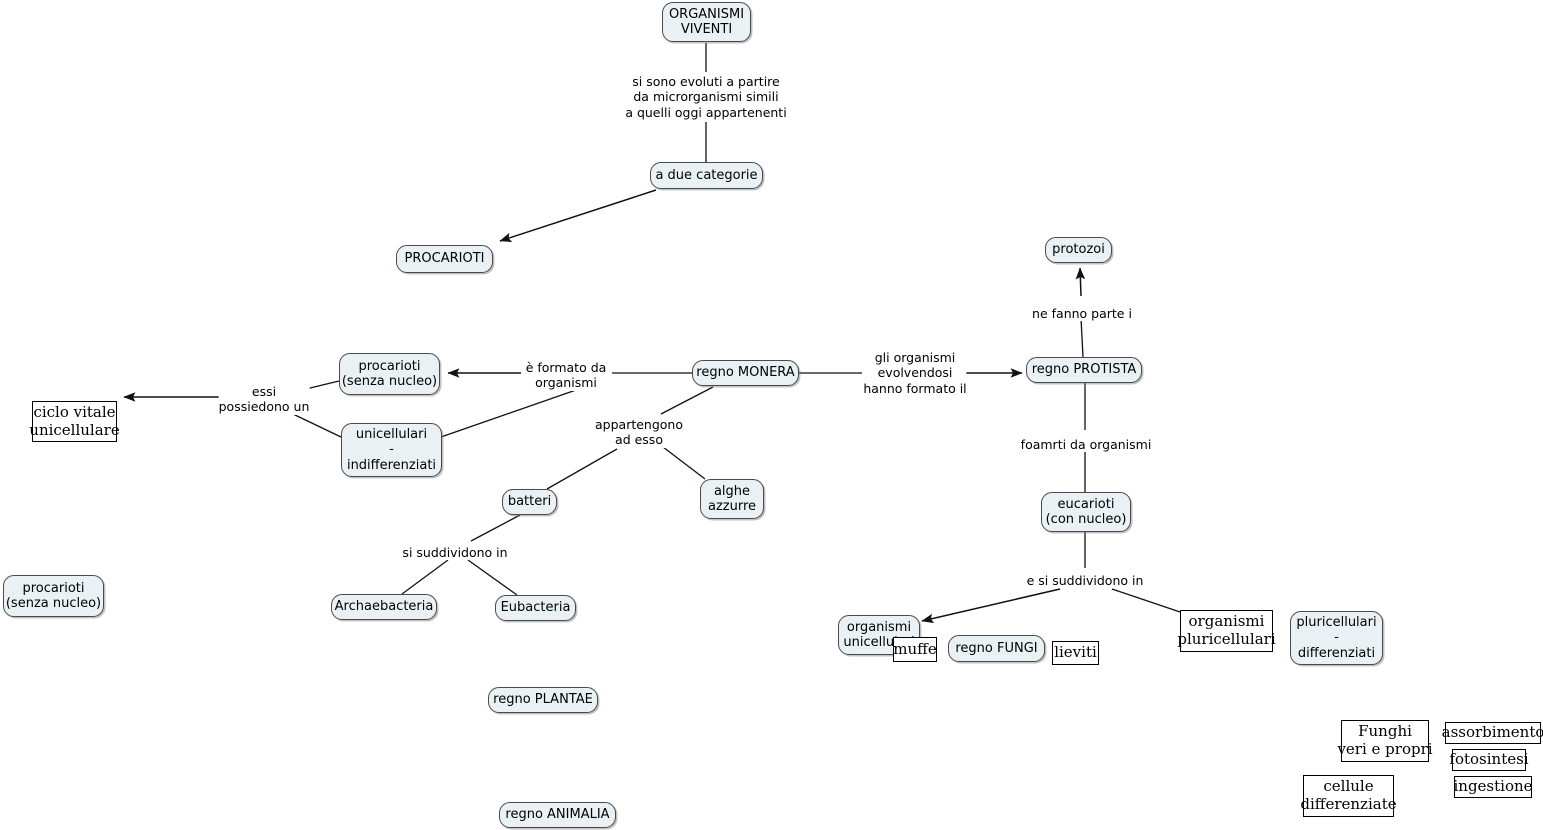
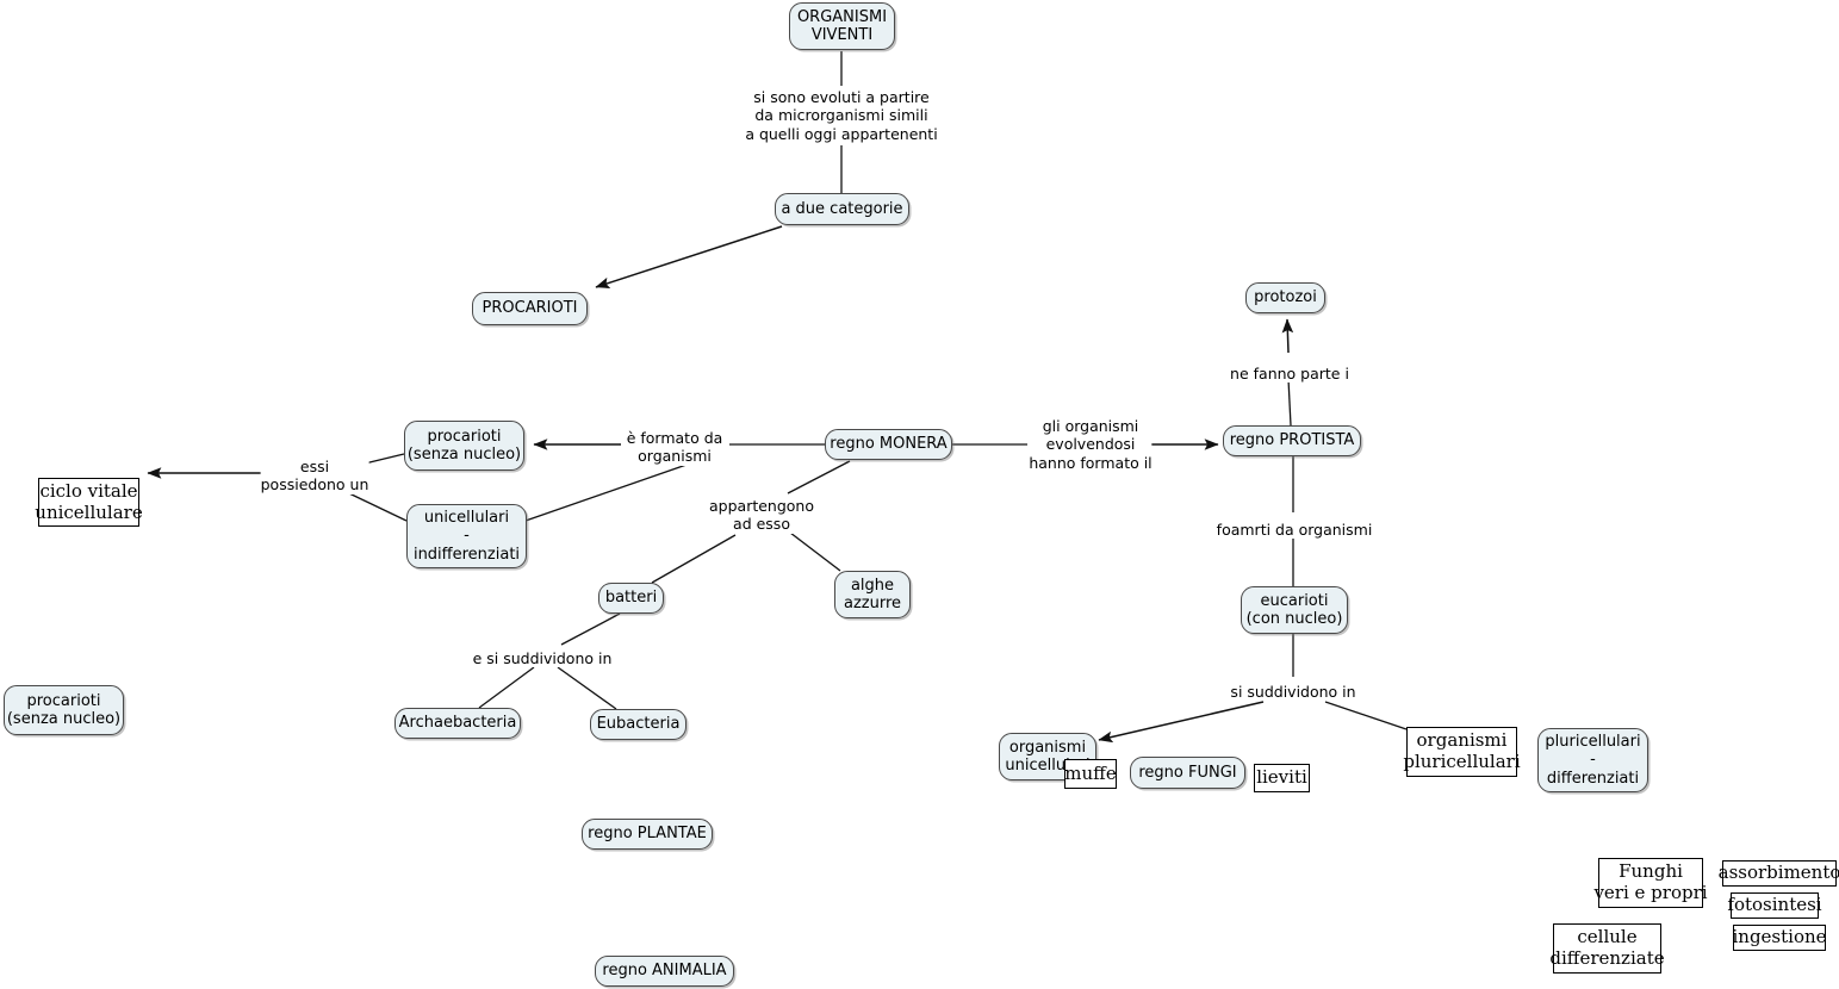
  si sono evoluti a partire
  da microrganismi simili
  a quelli oggi appartenenti
  è formato da
  organismi
  essi
  possiedono un
  appartengono
  ad esso
- si suddividono in
+ e si suddividono in
  ne fanno parte i
  gli organismi
  evolvendosi
  hanno formato il
  foamrti da organismi
- e si suddividono in
+ si suddividono in
  ORGANISMI
  VIVENTI
  a due categorie
  PROCARIOTI
  procarioti
  (senza nucleo)
  unicellulari
  -
  indifferenziati
  ciclo vitale
  unicellulare
  regno MONERA
  batteri
  alghe
  azzurre
  Archaebacteria
  Eubacteria
  procarioti
  (senza nucleo)
  regno PLANTAE
  regno ANIMALIA
  protozoi
  regno PROTISTA
  eucarioti
  (con nucleo)
  organismi
  muffe
  regno FUNGI
  lieviti
  organismi
  pluricellulari
  pluricellulari
  -
  differenziati
  Funghi
  veri e propri
  assorbimento
  fotosintesi
  ingestione
  cellule
  differenziate
